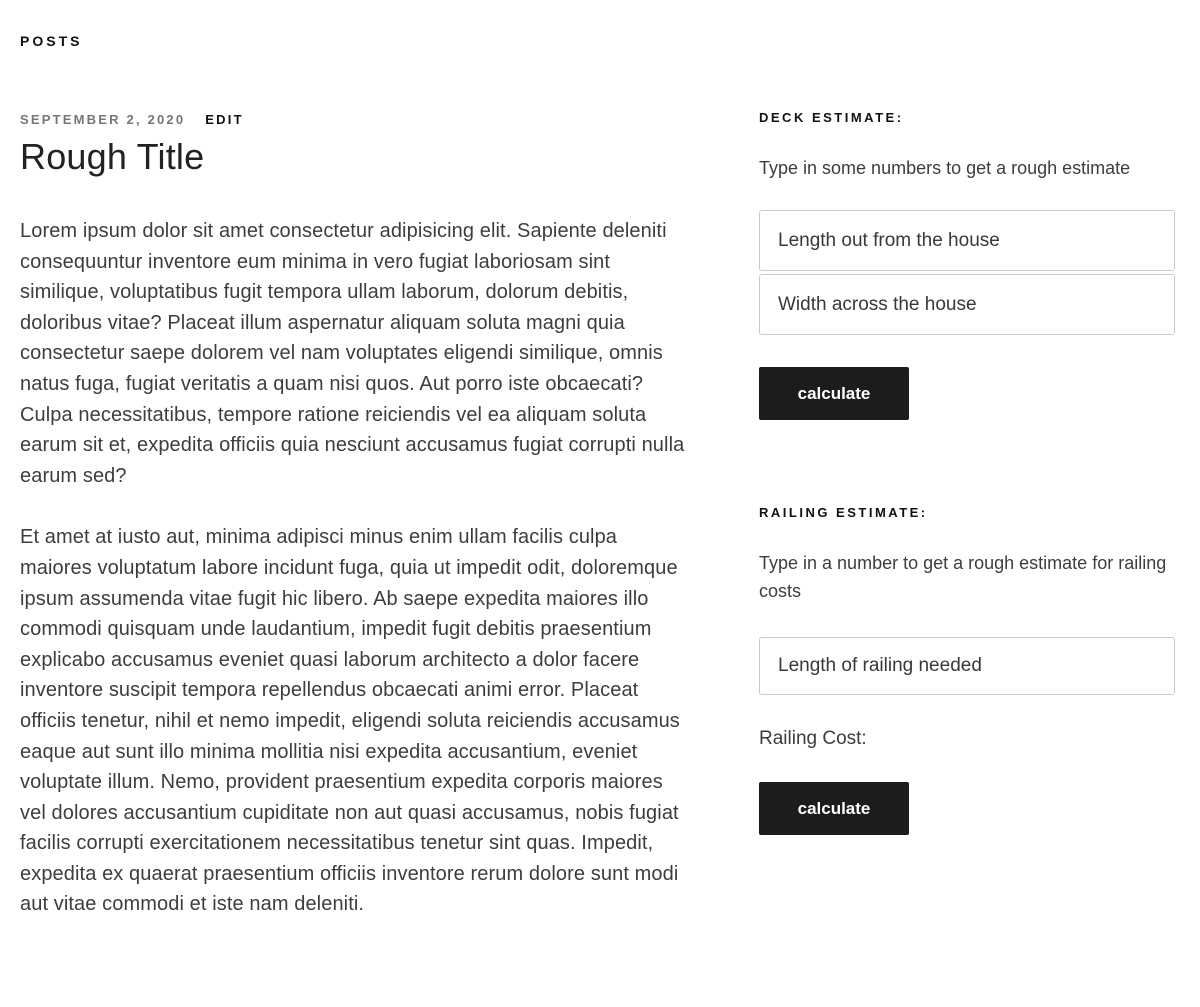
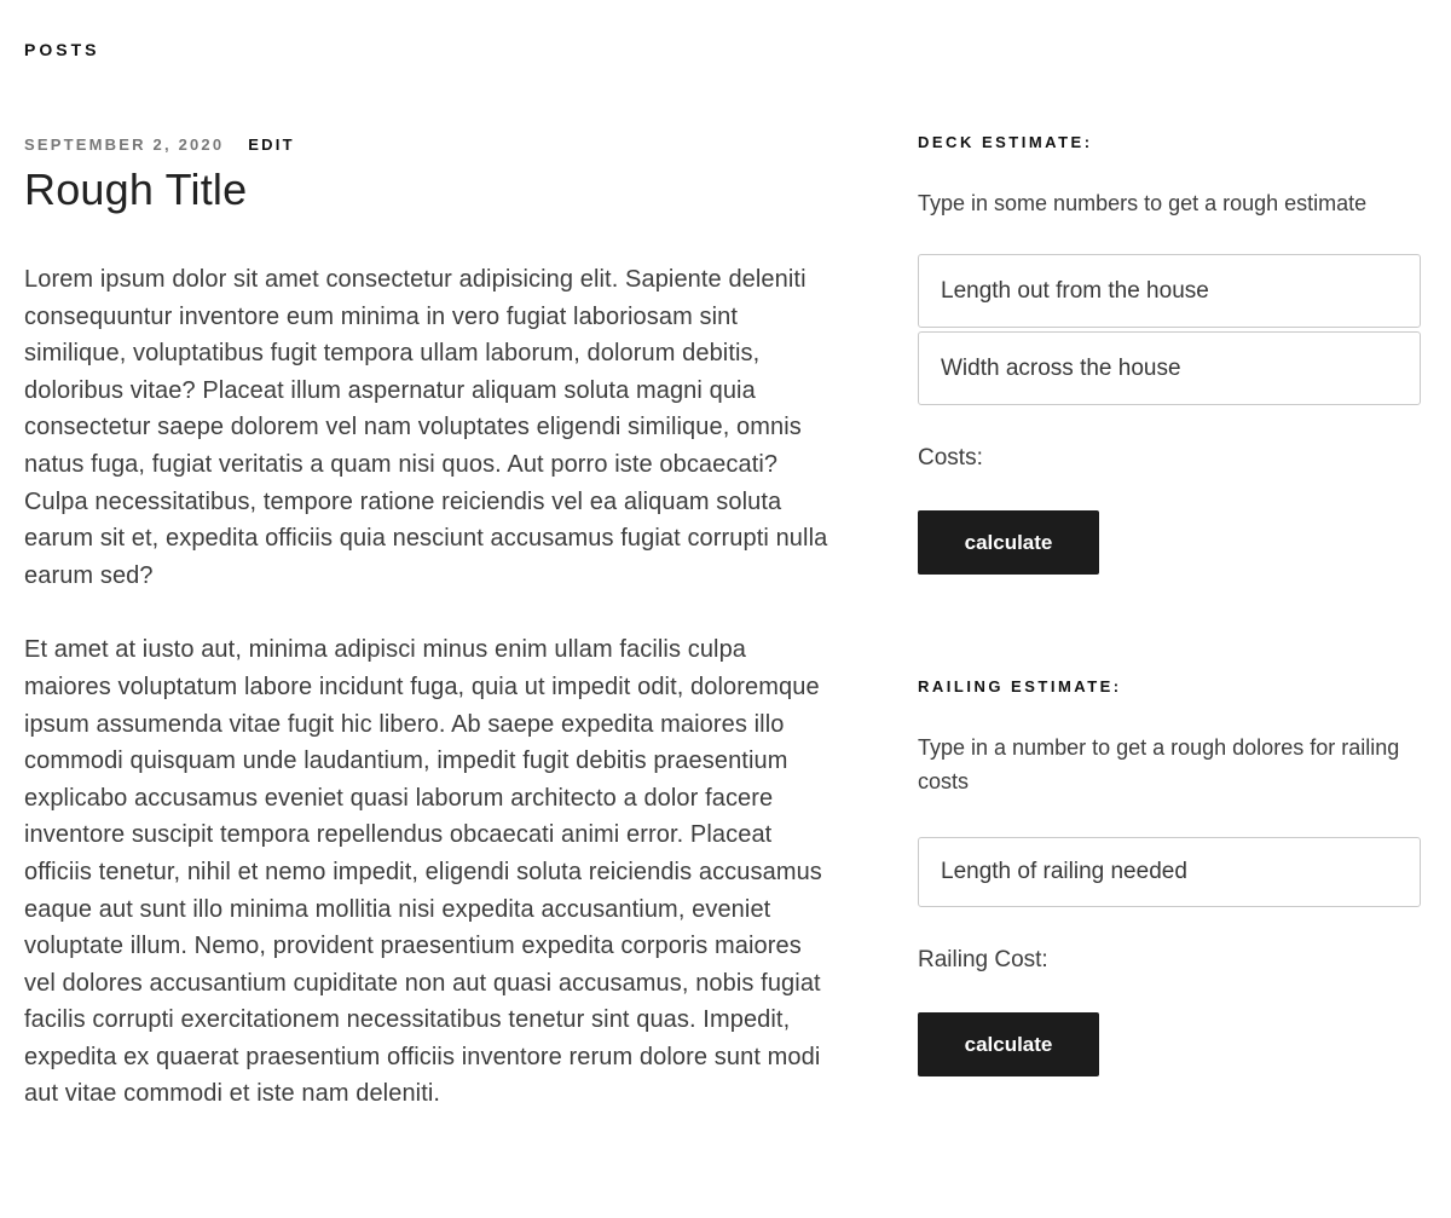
  POSTS
  SEPTEMBER 2, 2020
  EDIT
  Rough Title
  Lorem ipsum dolor sit amet consectetur adipisicing elit. Sapiente deleniti consequuntur inventore eum minima in vero fugiat laboriosam sint similique, voluptatibus fugit tempora ullam laborum, dolorum debitis, doloribus vitae? Placeat illum aspernatur aliquam soluta magni quia consectetur saepe dolorem vel nam voluptates eligendi similique, omnis natus fuga, fugiat veritatis a quam nisi quos. Aut porro iste obcaecati? Culpa necessitatibus, tempore ratione reiciendis vel ea aliquam soluta earum sit et, expedita officiis quia nesciunt accusamus fugiat corrupti nulla earum sed?
  Et amet at iusto aut, minima adipisci minus enim ullam facilis culpa maiores voluptatum labore incidunt fuga, quia ut impedit odit, doloremque ipsum assumenda vitae fugit hic libero. Ab saepe expedita maiores illo commodi quisquam unde laudantium, impedit fugit debitis praesentium explicabo accusamus eveniet quasi laborum architecto a dolor facere inventore suscipit tempora repellendus obcaecati animi error. Placeat officiis tenetur, nihil et nemo impedit, eligendi soluta reiciendis accusamus eaque aut sunt illo minima mollitia nisi expedita accusantium, eveniet voluptate illum. Nemo, provident praesentium expedita corporis maiores vel dolores accusantium cupiditate non aut quasi accusamus, nobis fugiat facilis corrupti exercitationem necessitatibus tenetur sint quas. Impedit, expedita ex quaerat praesentium officiis inventore rerum dolore sunt modi aut vitae commodi et iste nam deleniti.
  DECK ESTIMATE:
  Type in some numbers to get a rough estimate
  Length out from the house
  Width across the house
+ Costs:
  calculate
  RAILING ESTIMATE:
- Type in a number to get a rough estimate for railing costs
+ Type in a number to get a rough dolores for railing costs
  Length of railing needed
  Railing Cost:
  calculate
